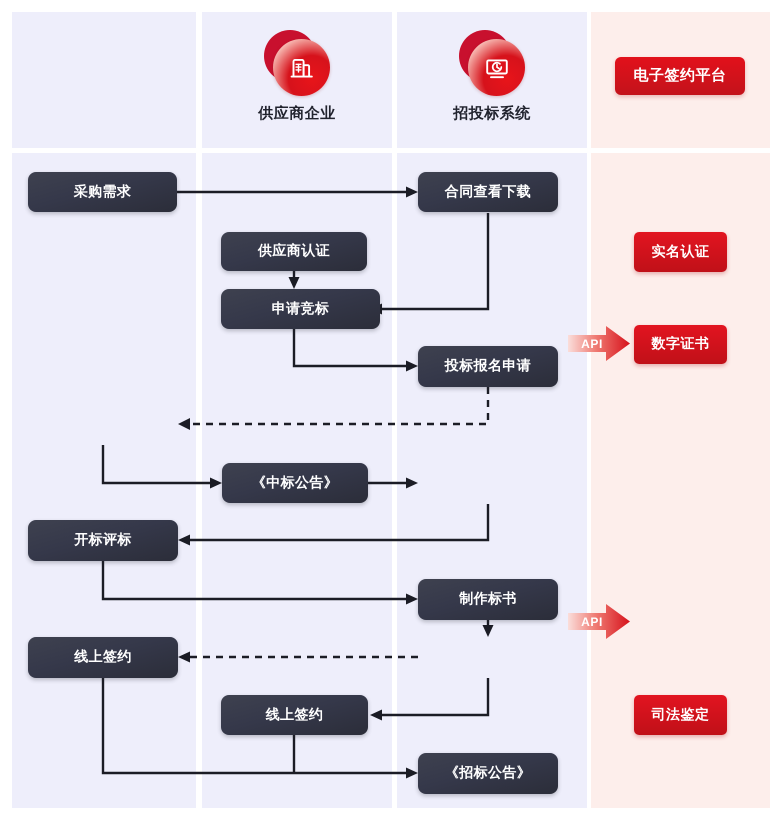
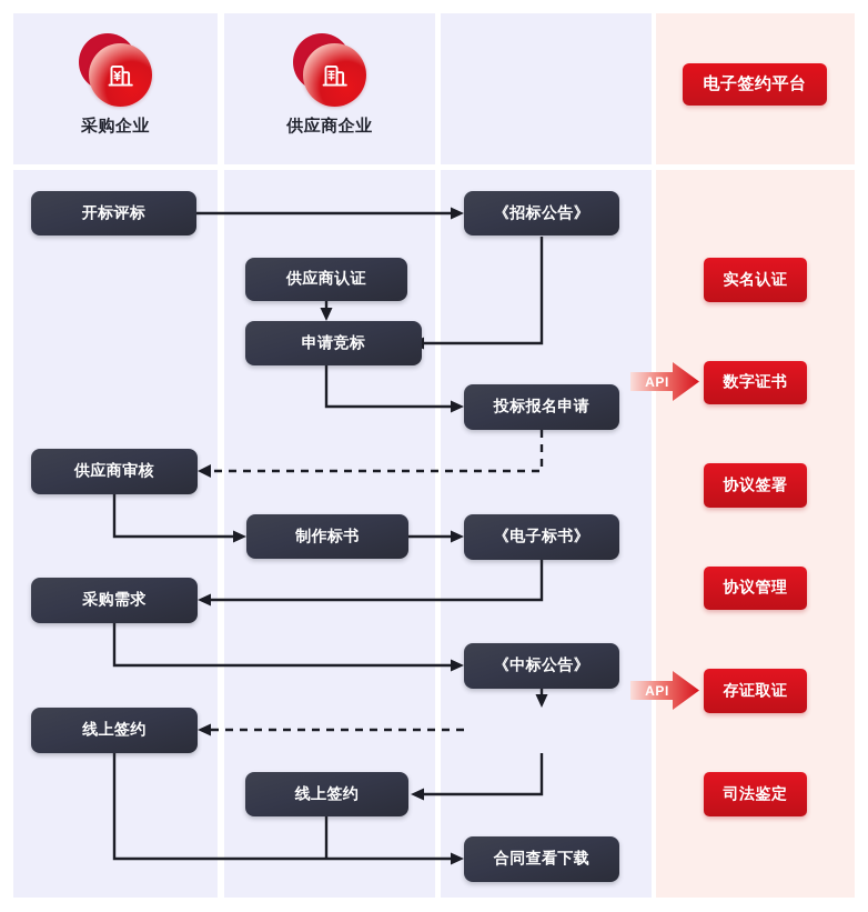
+ 采购企业
  供应商企业
- 招投标系统
  电子签约平台
- 采购需求
+ 开标评标
- 合同查看下载
+ 《招标公告》
  供应商认证
  申请竞标
  投标报名申请
+ 供应商审核
- 《中标公告》
+ 制作标书
+ 《电子标书》
- 开标评标
+ 采购需求
- 制作标书
+ 《中标公告》
  线上签约
  线上签约
- 《招标公告》
+ 合同查看下载
  API
  API
  实名认证
  数字证书
+ 协议签署
+ 协议管理
+ 存证取证
  司法鉴定
